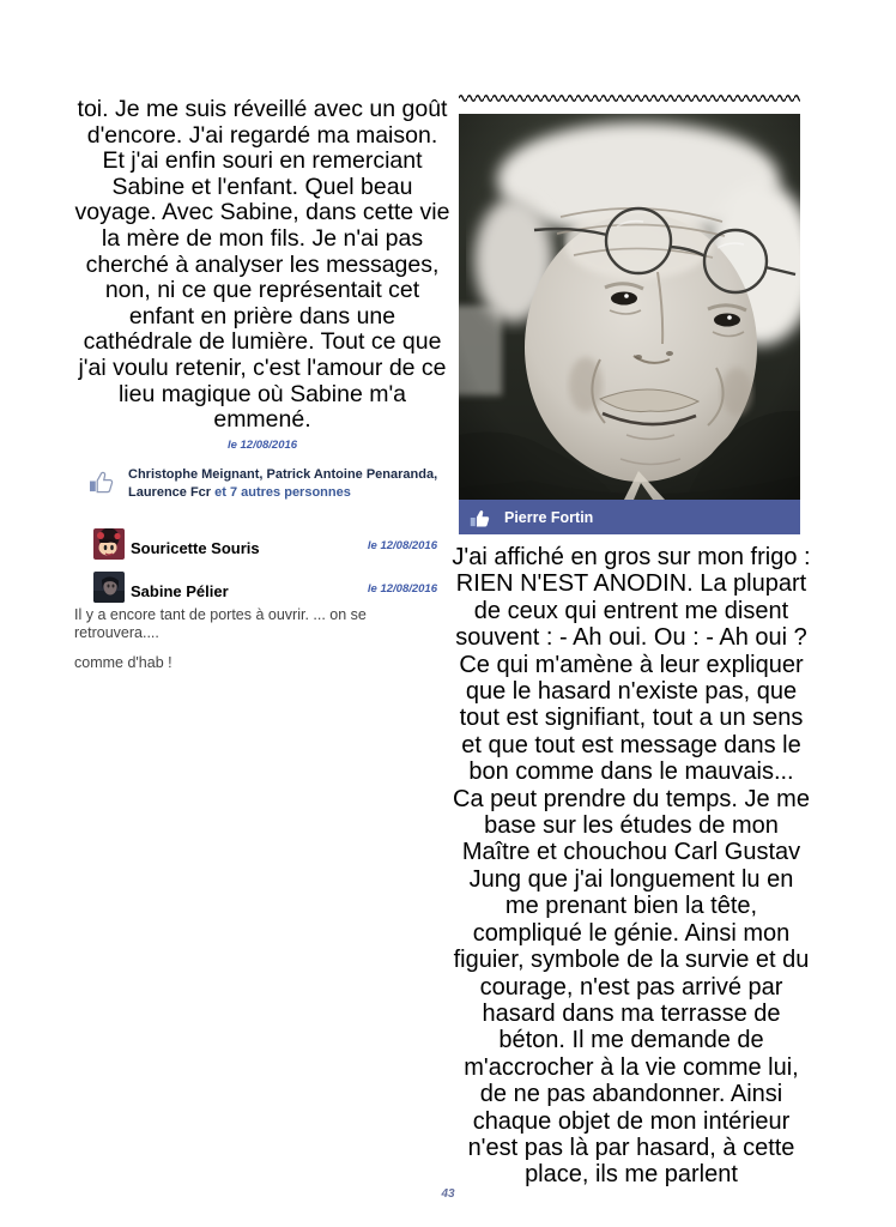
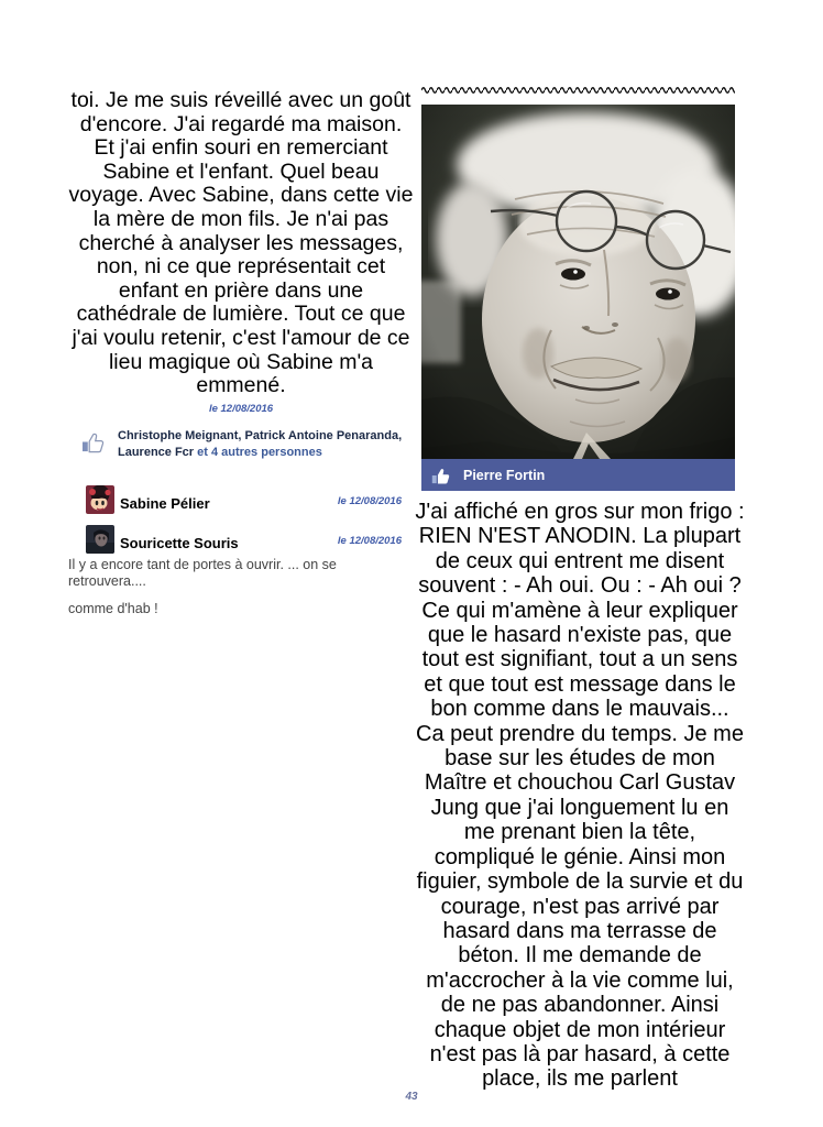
  toi. Je me suis réveillé avec un goût d'encore. J'ai regardé ma maison. Et j'ai enfin souri en remerciant Sabine et l'enfant. Quel beau voyage. Avec Sabine, dans cette vie la mère de mon fils. Je n'ai pas cherché à analyser les messages, non, ni ce que représentait cet enfant en prière dans une cathédrale de lumière. Tout ce que j'ai voulu retenir, c'est l'amour de ce lieu magique où Sabine m'a emmené.
  le 12/08/2016
- Christophe Meignant, Patrick Antoine Penaranda, Laurence Fcr et 7 autres personnes
+ Christophe Meignant, Patrick Antoine Penaranda, Laurence Fcr et 4 autres personnes
- Souricette Souris
+ Sabine Pélier
  le 12/08/2016
- Sabine Pélier
+ Souricette Souris
  le 12/08/2016
  Il y a encore tant de portes à ouvrir. ... on se retrouvera....
  comme d'hab !
  Pierre Fortin
  J'ai affiché en gros sur mon frigo : RIEN N'EST ANODIN. La plupart de ceux qui entrent me disent souvent : - Ah oui. Ou : - Ah oui ? Ce qui m'amène à leur expliquer que le hasard n'existe pas, que tout est signifiant, tout a un sens et que tout est message dans le bon comme dans le mauvais... Ca peut prendre du temps. Je me base sur les études de mon Maître et chouchou Carl Gustav Jung que j'ai longuement lu en me prenant bien la tête, compliqué le génie. Ainsi mon figuier, symbole de la survie et du courage, n'est pas arrivé par hasard dans ma terrasse de béton. Il me demande de m'accrocher à la vie comme lui, de ne pas abandonner. Ainsi chaque objet de mon intérieur n'est pas là par hasard, à cette place, ils me parlent
  43
